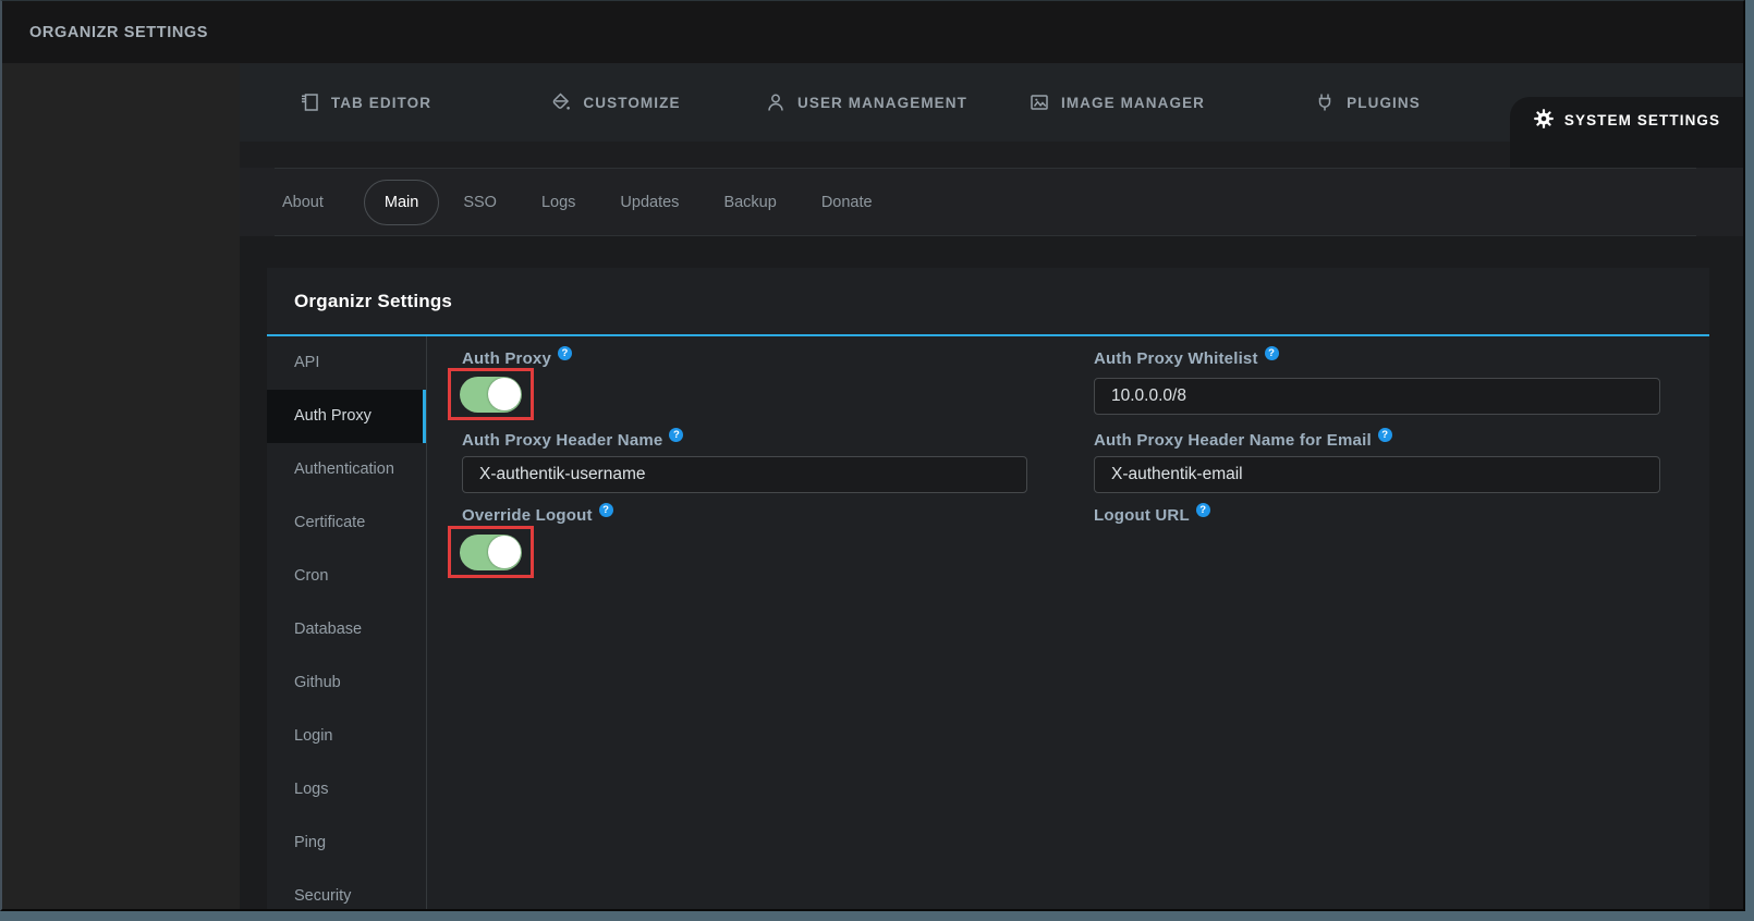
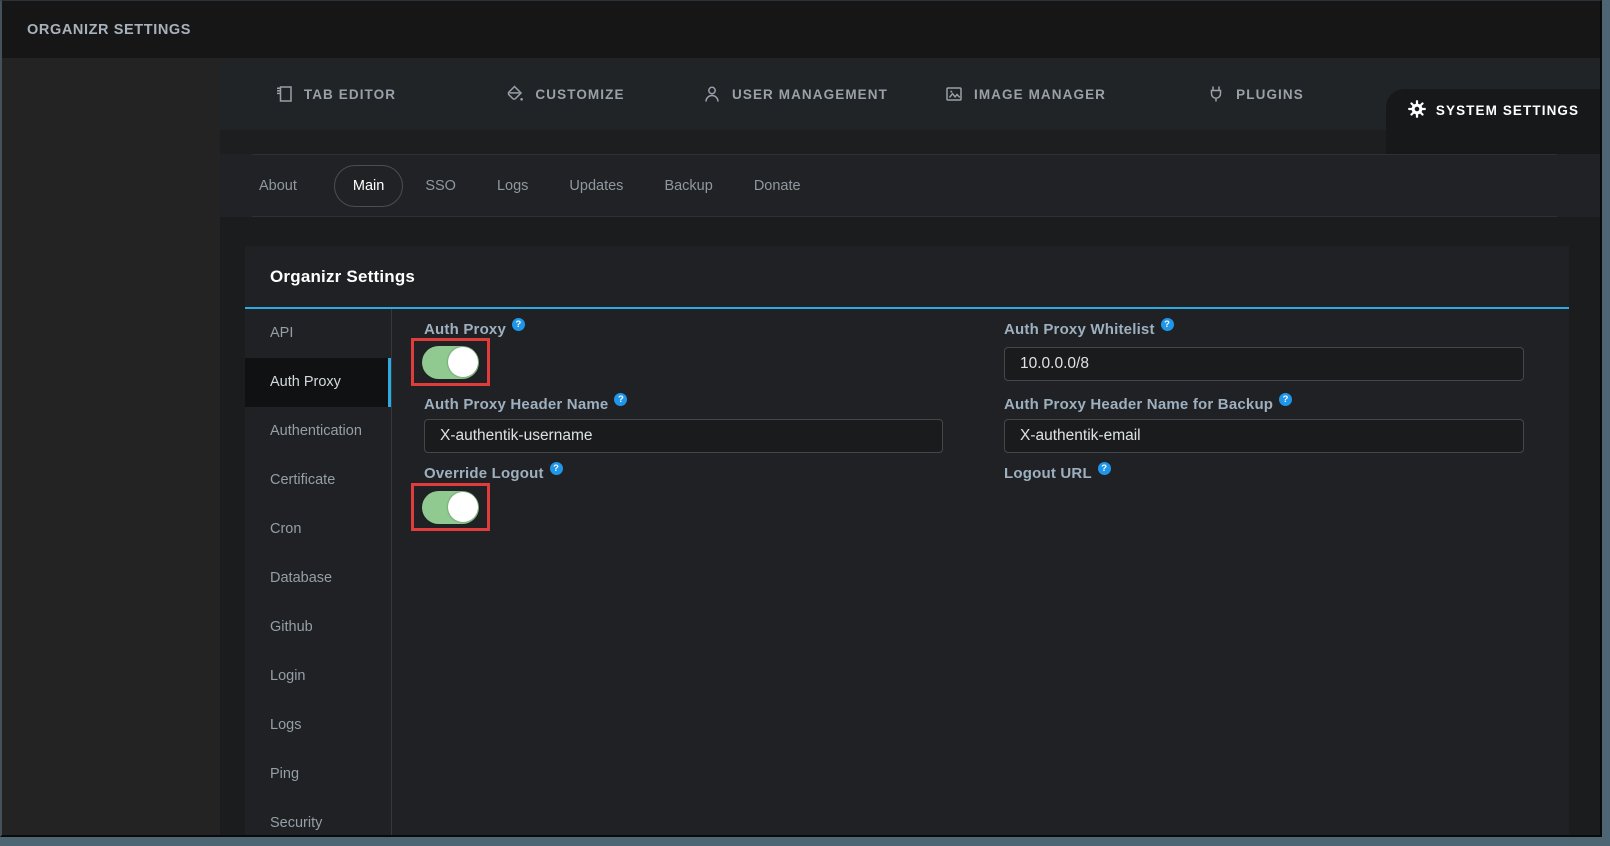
  ORGANIZR SETTINGS
  TAB EDITOR
  CUSTOMIZE
  USER MANAGEMENT
  IMAGE MANAGER
  PLUGINS
  SYSTEM SETTINGS
  About
  Main
  SSO
  Logs
  Updates
  Backup
  Donate
  Organizr Settings
  API
  Auth Proxy
  Authentication
  Certificate
  Cron
  Database
  Github
  Login
  Logs
  Ping
  Security
  Auth Proxy
  ?
  Auth Proxy Header Name
  ?
  X-authentik-username
  Override Logout
  ?
  Auth Proxy Whitelist
  ?
  10.0.0.0/8
- Auth Proxy Header Name for Email
+ Auth Proxy Header Name for Backup
  ?
  X-authentik-email
  Logout URL
  ?
